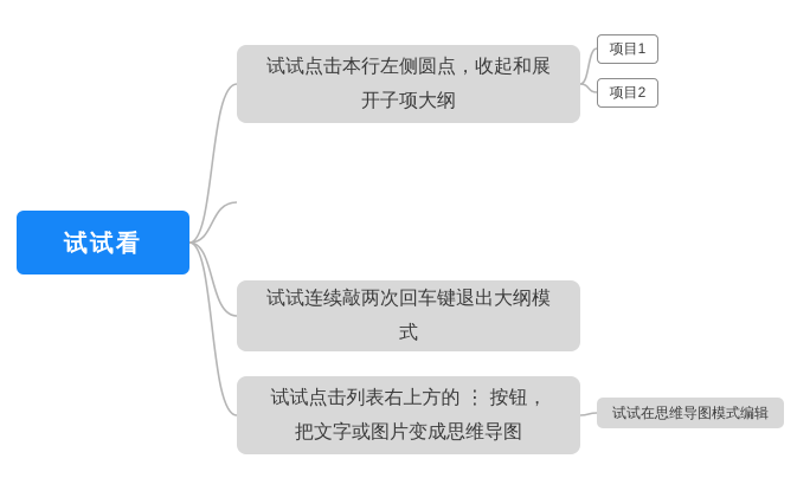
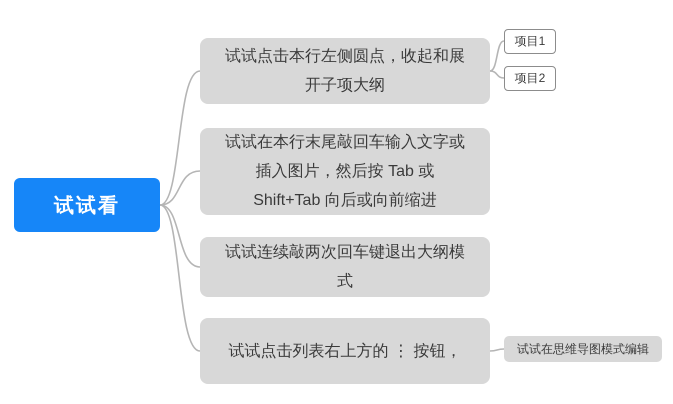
  试试看
  试试点击本行左侧圆点，收起和展
  开子项大纲
+ 试试在本行末尾敲回车输入文字或
+ 插入图片，然后按 Tab 或
+ Shift+Tab 向后或向前缩进
  试试连续敲两次回车键退出大纲模
  式
  试试点击列表右上方的 ⋮ 按钮，
- 把文字或图片变成思维导图
  项目1
  项目2
  试试在思维导图模式编辑
